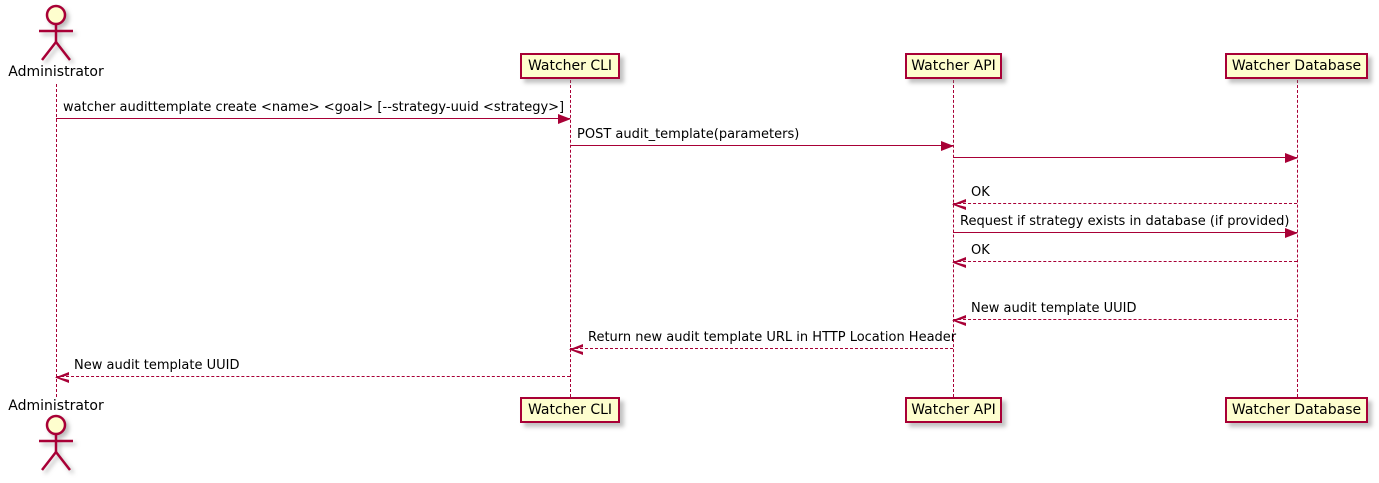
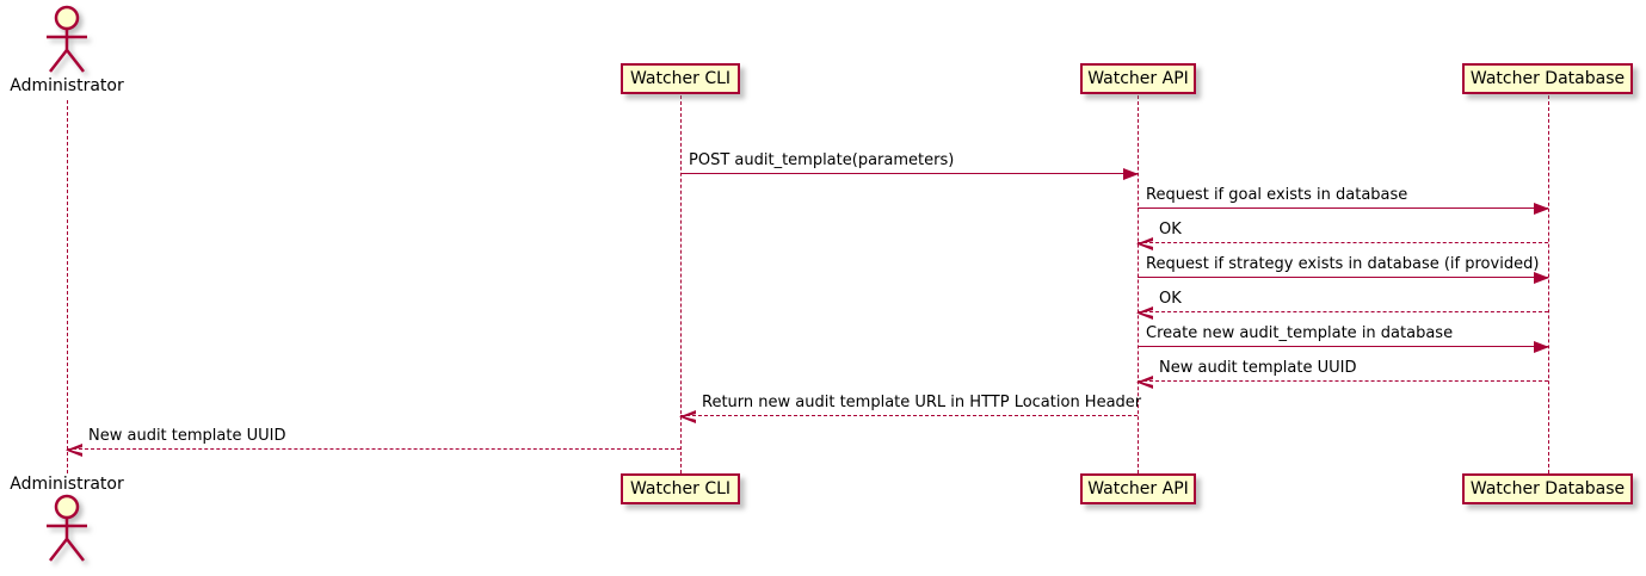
  Administrator
  Watcher CLI
  Watcher API
  Watcher Database
- watcher audittemplate create <name> <goal> [--strategy-uuid <strategy>]
  POST audit_template(parameters)
+ Request if goal exists in database
  OK
  Request if strategy exists in database (if provided)
  OK
+ Create new audit_template in database
  New audit template UUID
  Return new audit template URL in HTTP Location Header
  New audit template UUID
  Watcher CLI
  Watcher API
  Watcher Database
  Administrator
